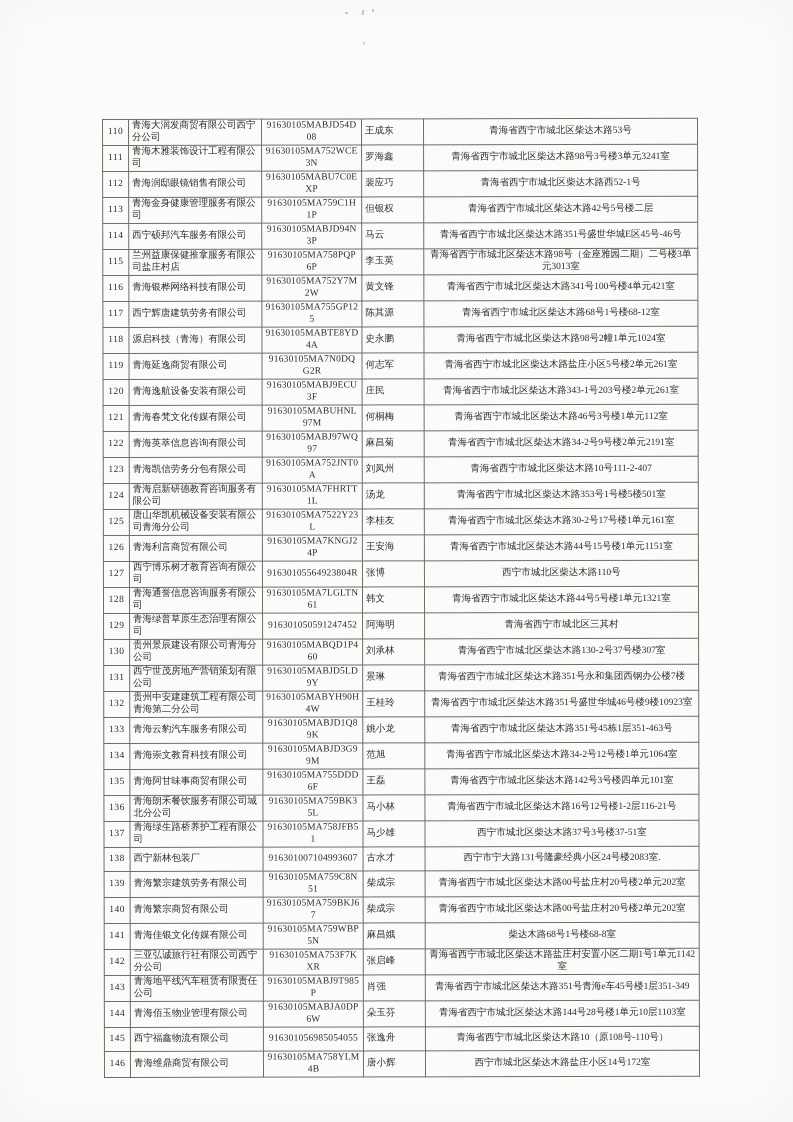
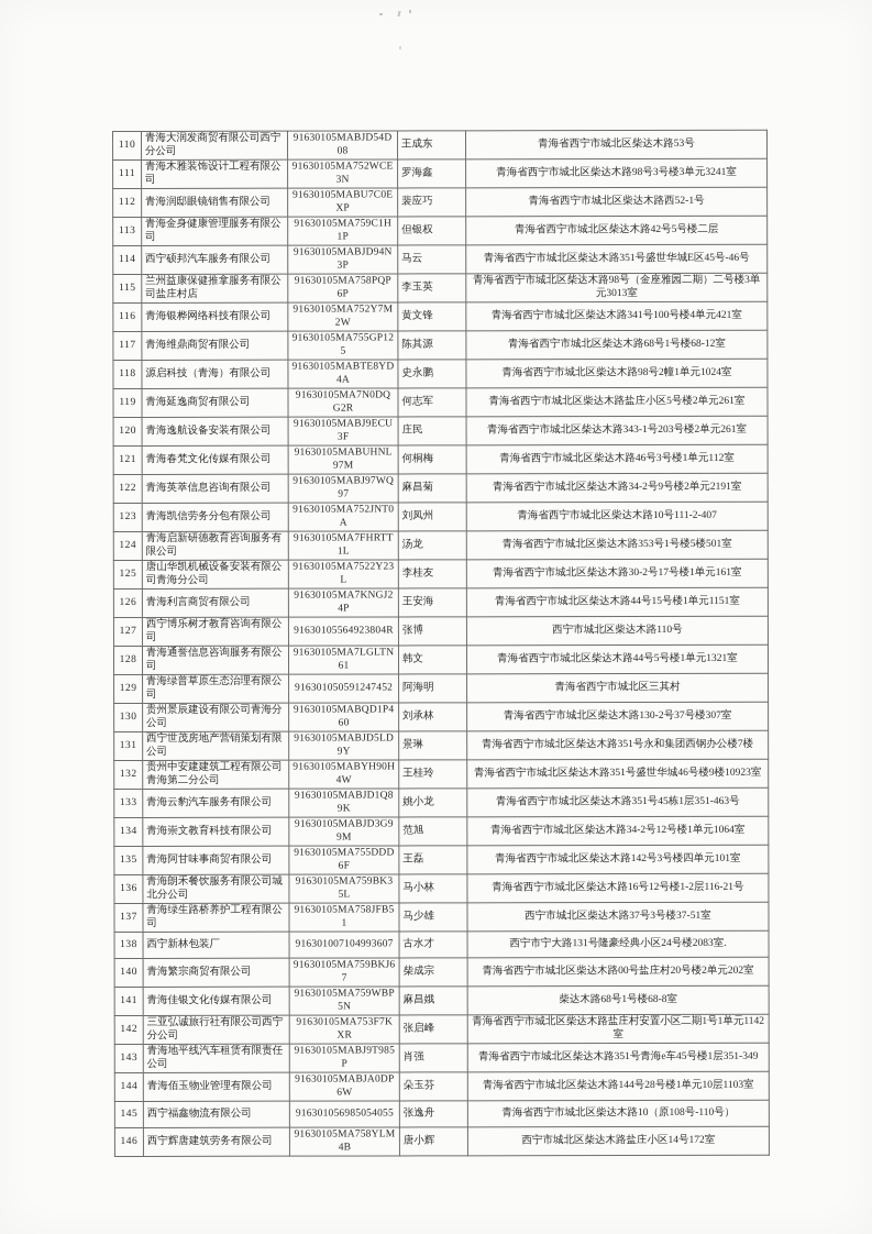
  110	青海大润发商贸有限公司西宁分公司	91630105MABJD54D08	王成东	青海省西宁市城北区柴达木路53号
  111	青海木雅装饰设计工程有限公司	91630105MA752WCE3N	罗海鑫	青海省西宁市城北区柴达木路98号3号楼3单元3241室
  112	青海润邸眼镜销售有限公司	91630105MABU7C0EXP	裴应巧	青海省西宁市城北区柴达木路西52-1号
  113	青海金身健康管理服务有限公司	91630105MA759C1H1P	但银权	青海省西宁市城北区柴达木路42号5号楼二层
  114	西宁硕邦汽车服务有限公司	91630105MABJD94N3P	马云	青海省西宁市城北区柴达木路351号盛世华城E区45号-46号
  115	兰州益康保健推拿服务有限公司盐庄村店	91630105MA758PQP6P	李玉英	青海省西宁市城北区柴达木路98号（金座雅园二期）二号楼3单元3013室
  116	青海银桦网络科技有限公司	91630105MA752Y7M2W	黄文锋	青海省西宁市城北区柴达木路341号100号楼4单元421室
- 117	西宁辉唐建筑劳务有限公司	91630105MA755GP125	陈其源	青海省西宁市城北区柴达木路68号1号楼68-12室
+ 117	青海维鼎商贸有限公司	91630105MA755GP125	陈其源	青海省西宁市城北区柴达木路68号1号楼68-12室
  118	源启科技（青海）有限公司	91630105MABTE8YD4A	史永鹏	青海省西宁市城北区柴达木路98号2幢1单元1024室
  119	青海延逸商贸有限公司	91630105MA7N0DQG2R	何志军	青海省西宁市城北区柴达木路盐庄小区5号楼2单元261室
  120	青海逸航设备安装有限公司	91630105MABJ9ECU3F	庄民	青海省西宁市城北区柴达木路343-1号203号楼2单元261室
  121	青海春梵文化传媒有限公司	91630105MABUHNL97M	何桐梅	青海省西宁市城北区柴达木路46号3号楼1单元112室
  122	青海英萃信息咨询有限公司	91630105MABJ97WQ97	麻昌菊	青海省西宁市城北区柴达木路34-2号9号楼2单元2191室
  123	青海凯信劳务分包有限公司	91630105MA752JNT0A	刘凤州	青海省西宁市城北区柴达木路10号111-2-407
  124	青海启新研德教育咨询服务有限公司	91630105MA7FHRTT1L	汤龙	青海省西宁市城北区柴达木路353号1号楼5楼501室
  125	唐山华凯机械设备安装有限公司青海分公司	91630105MA7522Y23L	李桂友	青海省西宁市城北区柴达木路30-2号17号楼1单元161室
  126	青海利言商贸有限公司	91630105MA7KNGJ24P	王安海	青海省西宁市城北区柴达木路44号15号楼1单元1151室
  127	西宁博乐树才教育咨询有限公司	91630105564923804R	张博	西宁市城北区柴达木路110号
  128	青海通誉信息咨询服务有限公司	91630105MA7LGLTN61	韩文	青海省西宁市城北区柴达木路44号5号楼1单元1321室
  129	青海绿普草原生态治理有限公司	916301050591247452	阿海明	青海省西宁市城北区三其村
  130	贵州景辰建设有限公司青海分公司	91630105MABQD1P460	刘承林	青海省西宁市城北区柴达木路130-2号37号楼307室
  131	西宁世茂房地产营销策划有限公司	91630105MABJD5LD9Y	景琳	青海省西宁市城北区柴达木路351号永和集团西钢办公楼7楼
  132	贵州中安建建筑工程有限公司青海第二分公司	91630105MABYH90H4W	王桂玲	青海省西宁市城北区柴达木路351号盛世华城46号楼9楼10923室
  133	青海云豹汽车服务有限公司	91630105MABJD1Q89K	姚小龙	青海省西宁市城北区柴达木路351号45栋1层351-463号
  134	青海崇文教育科技有限公司	91630105MABJD3G99M	范旭	青海省西宁市城北区柴达木路34-2号12号楼1单元1064室
  135	青海阿甘味事商贸有限公司	91630105MA755DDD6F	王磊	青海省西宁市城北区柴达木路142号3号楼四单元101室
  136	青海朗禾餐饮服务有限公司城北分公司	91630105MA759BK35L	马小林	青海省西宁市城北区柴达木路16号12号楼1-2层116-21号
  137	青海绿生路桥养护工程有限公司	91630105MA758JFB51	马少雄	西宁市城北区柴达木路37号3号楼37-51室
  138	西宁新林包装厂	916301007104993607	古水才	西宁市宁大路131号隆豪经典小区24号楼2083室.
- 139	青海繁宗建筑劳务有限公司	91630105MA759C8N51	柴成宗	青海省西宁市城北区柴达木路00号盐庄村20号楼2单元202室
  140	青海繁宗商贸有限公司	91630105MA759BKJ67	柴成宗	青海省西宁市城北区柴达木路00号盐庄村20号楼2单元202室
  141	青海佳银文化传媒有限公司	91630105MA759WBP5N	麻昌娥	柴达木路68号1号楼68-8室
  142	三亚弘诚旅行社有限公司西宁分公司	91630105MA753F7KXR	张启峰	青海省西宁市城北区柴达木路盐庄村安置小区二期1号1单元1142室
  143	青海地平线汽车租赁有限责任公司	91630105MABJ9T985P	肖强	青海省西宁市城北区柴达木路351号青海e车45号楼1层351-349
  144	青海佰玉物业管理有限公司	91630105MABJA0DP6W	朵玉芬	青海省西宁市城北区柴达木路144号28号楼1单元10层1103室
  145	西宁福鑫物流有限公司	916301056985054055	张逸舟	青海省西宁市城北区柴达木路10（原108号-110号）
- 146	青海维鼎商贸有限公司	91630105MA758YLM4B	唐小辉	西宁市城北区柴达木路盐庄小区14号172室
+ 146	西宁辉唐建筑劳务有限公司	91630105MA758YLM4B	唐小辉	西宁市城北区柴达木路盐庄小区14号172室
